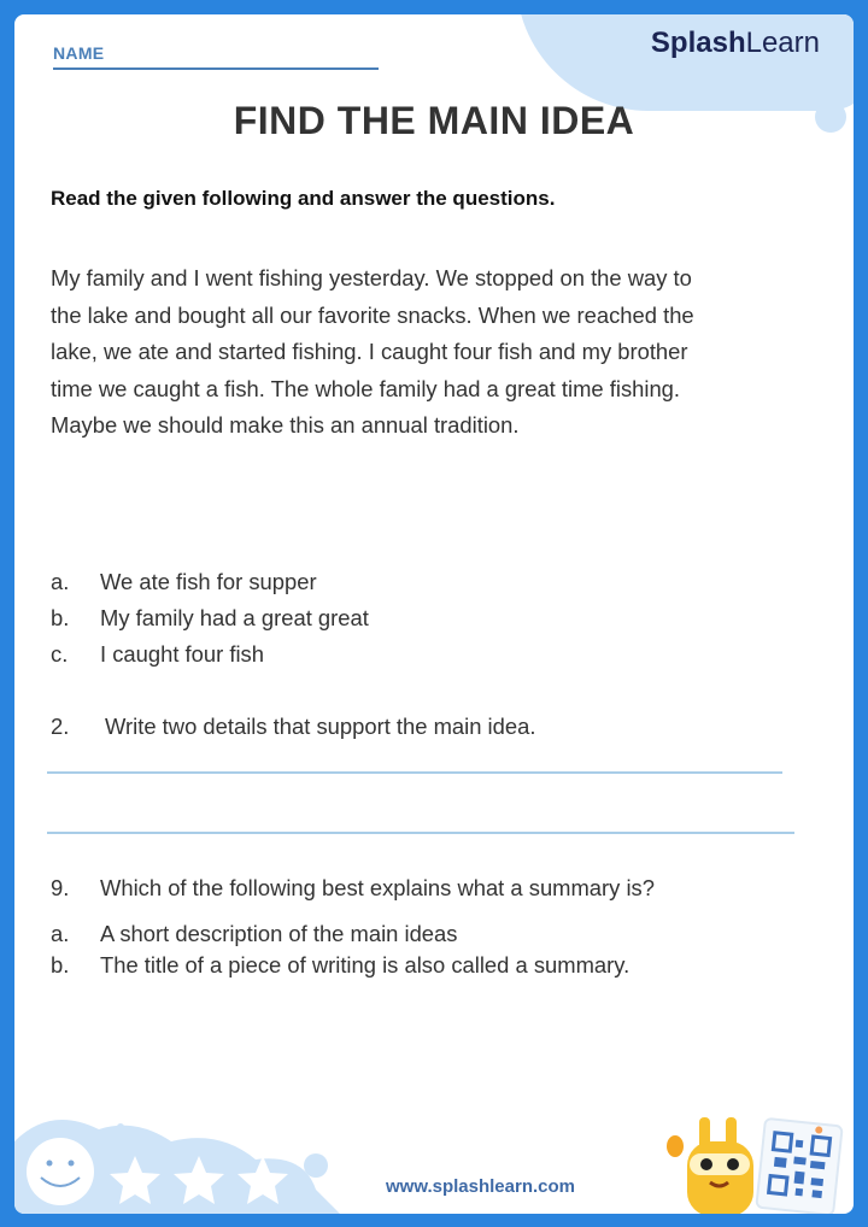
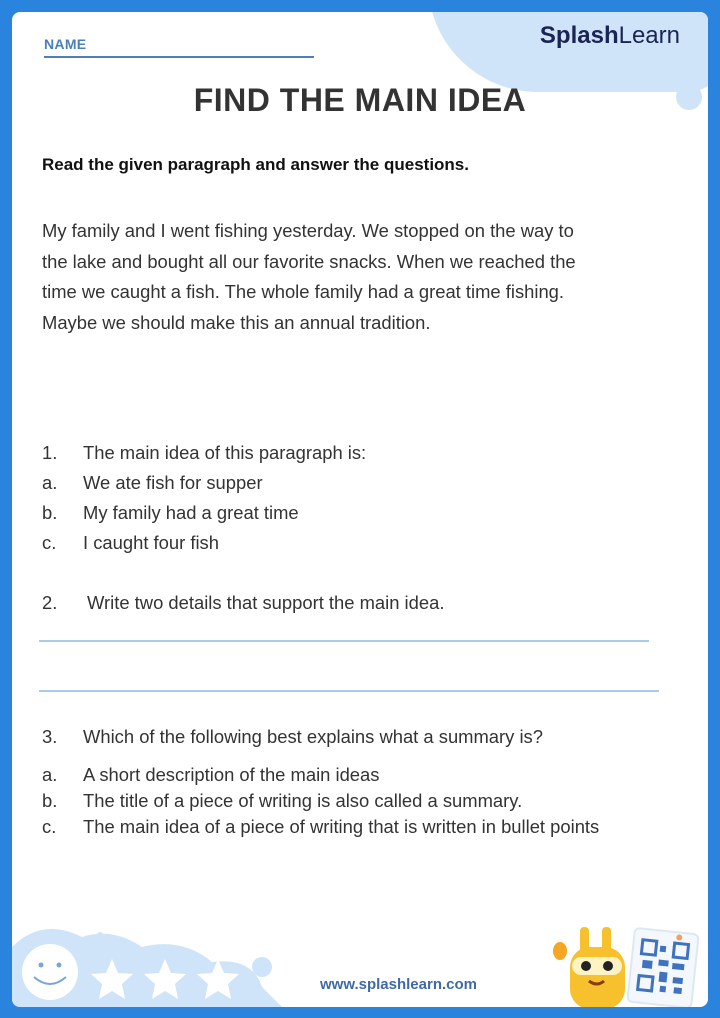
  NAME
  SplashLearn
  FIND THE MAIN IDEA
- Read the given following and answer the questions.
+ Read the given paragraph and answer the questions.
  My family and I went fishing yesterday. We stopped on the way to
  the lake and bought all our favorite snacks. When we reached the
- lake, we ate and started fishing. I caught four fish and my brother
  time we caught a fish. The whole family had a great time fishing.
  Maybe we should make this an annual tradition.
+ 1. The main idea of this paragraph is:
  a. We ate fish for supper
- b. My family had a great great
+ b. My family had a great time
  c. I caught four fish
  2. Write two details that support the main idea.
- 9. Which of the following best explains what a summary is?
+ 3. Which of the following best explains what a summary is?
  a. A short description of the main ideas
  b. The title of a piece of writing is also called a summary.
+ c. The main idea of a piece of writing that is written in bullet points
  www.splashlearn.com
